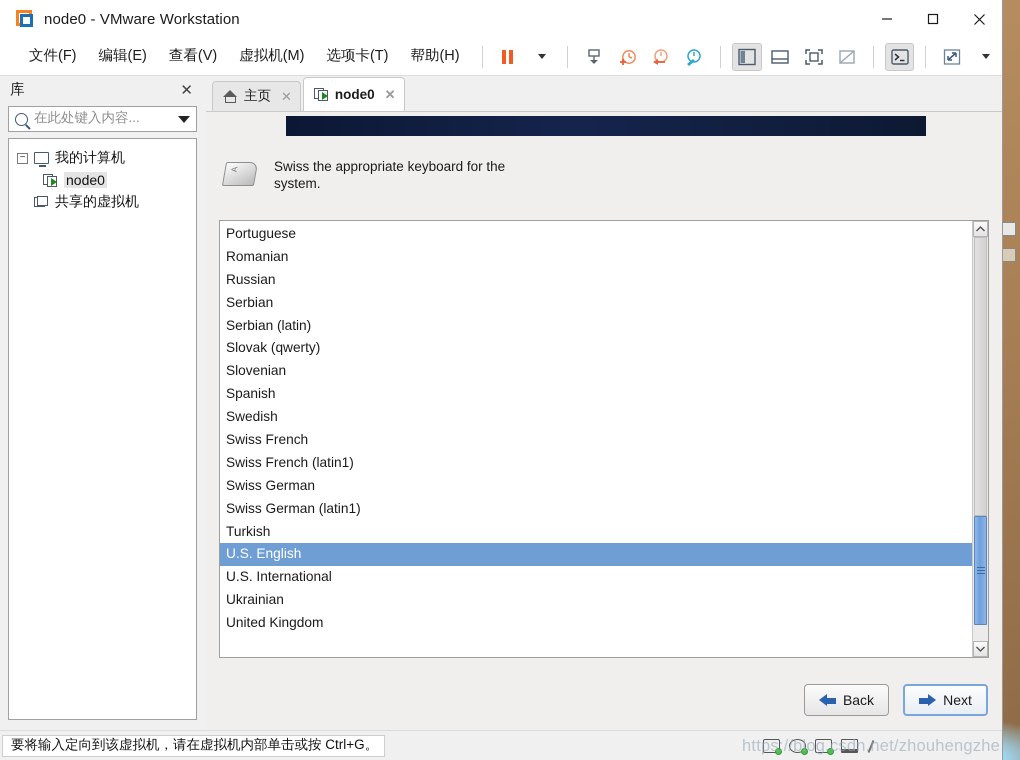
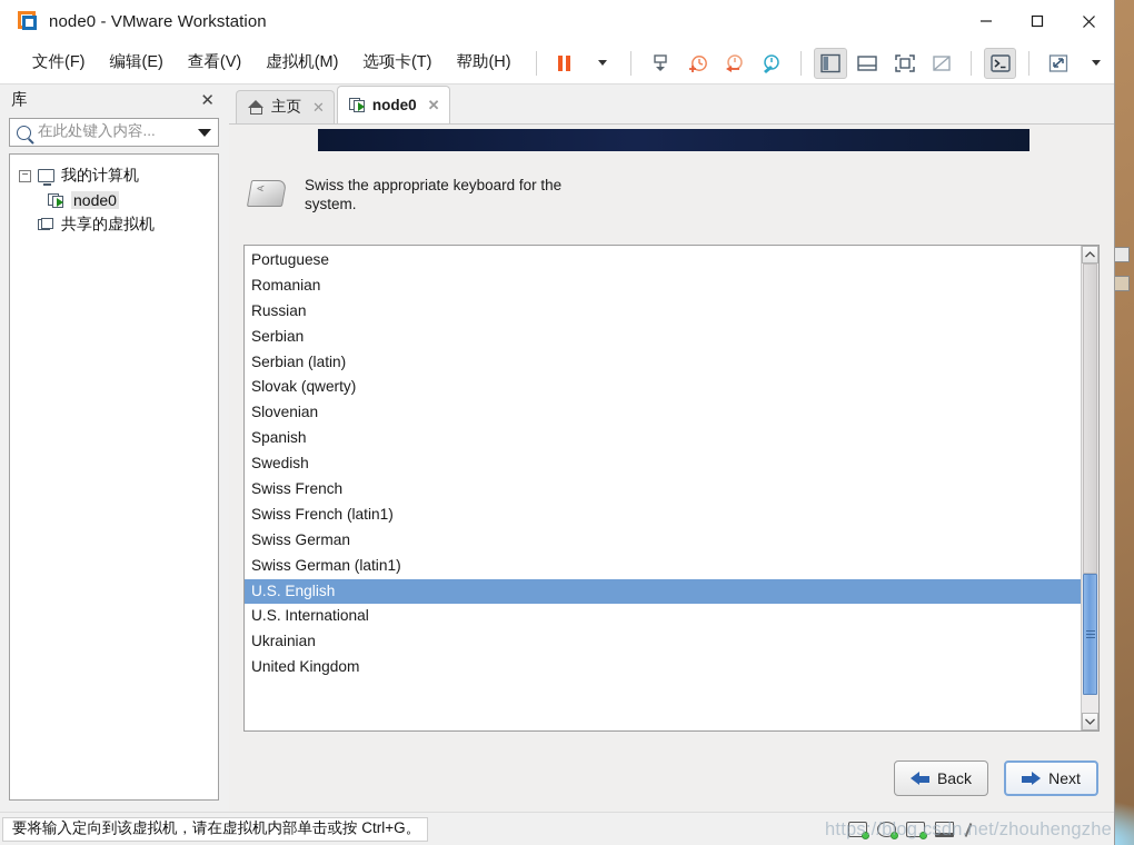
  node0 - VMware Workstation
  文件(F)
  编辑(E)
  查看(V)
  虚拟机(M)
  选项卡(T)
  帮助(H)
  库
  ✕
  在此处键入内容...
  −
  我的计算机
  node0
  共享的虚拟机
  主页
  ✕
  node0
  ✕
  Swiss the appropriate keyboard for the system.
  Portuguese
  Romanian
  Russian
  Serbian
  Serbian (latin)
  Slovak (qwerty)
  Slovenian
  Spanish
  Swedish
  Swiss French
  Swiss French (latin1)
  Swiss German
  Swiss German (latin1)
- Turkish
  U.S. English
  U.S. International
  Ukrainian
  United Kingdom
  Back
  Next
  要将输入定向到该虚拟机，请在虚拟机内部单击或按 Ctrl+G。
  https://blog.csdn.net/zhouhengzhe
